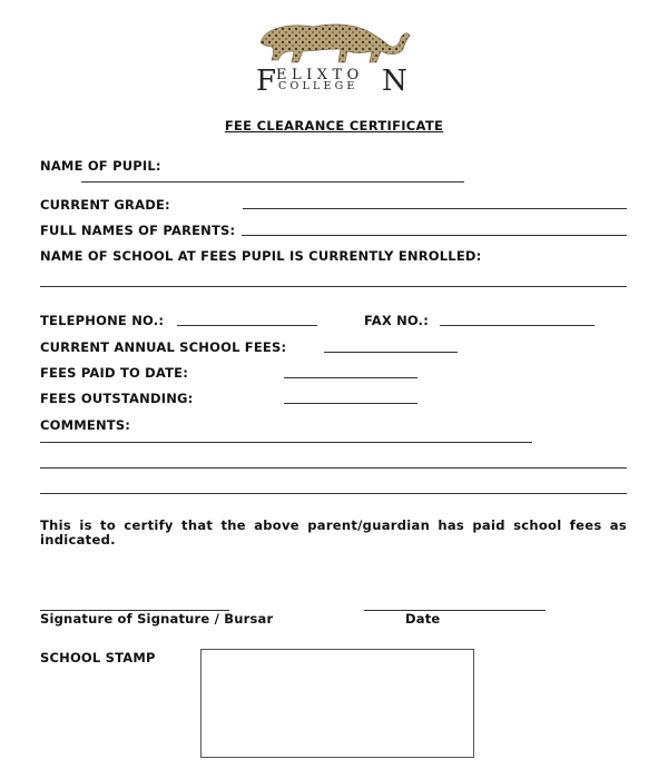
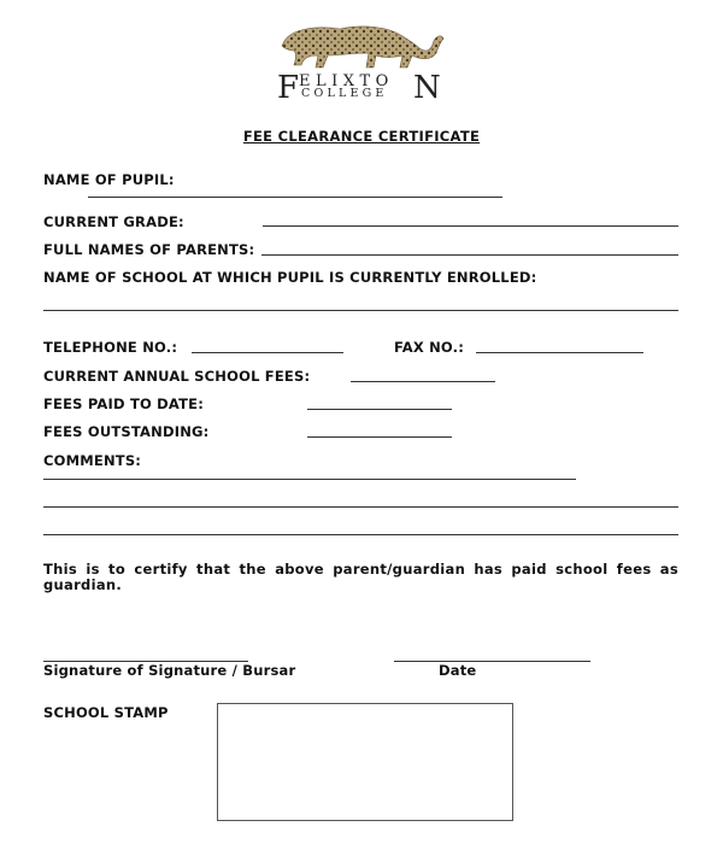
  F
  ELIXTO
  COLLEGE
  N
  FEE CLEARANCE CERTIFICATE
  NAME OF PUPIL:
  CURRENT GRADE:
  FULL NAMES OF PARENTS:
- NAME OF SCHOOL AT FEES PUPIL IS CURRENTLY ENROLLED:
+ NAME OF SCHOOL AT WHICH PUPIL IS CURRENTLY ENROLLED:
  TELEPHONE NO.:
  FAX NO.:
  CURRENT ANNUAL SCHOOL FEES:
  FEES PAID TO DATE:
  FEES OUTSTANDING:
  COMMENTS:
- This is to certify that the above parent/guardian has paid school fees as indicated.
+ This is to certify that the above parent/guardian has paid school fees as guardian.
  Signature of Signature / Bursar
  Date
  SCHOOL STAMP
